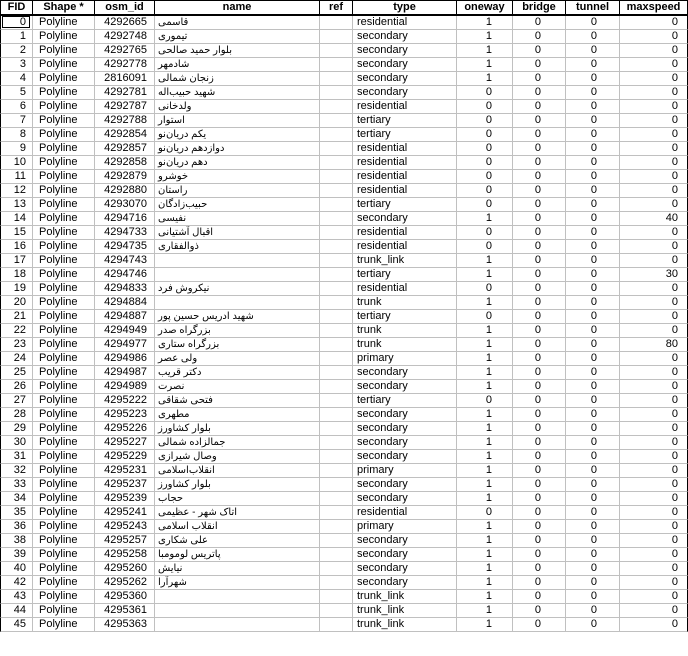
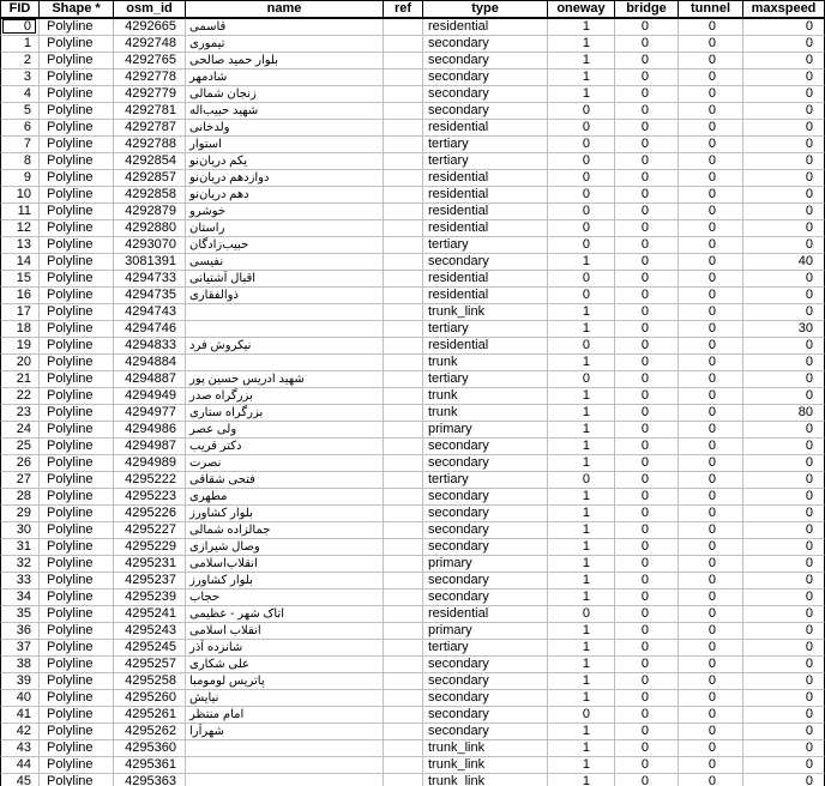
  FID	Shape *	osm_id	name	ref	type	oneway	bridge	tunnel	maxspeed
  0	Polyline	4292665	قاسمی		residential	1	0	0	0
  1	Polyline	4292748	تیموری		secondary	1	0	0	0
  2	Polyline	4292765	بلوار حمید صالحی		secondary	1	0	0	0
  3	Polyline	4292778	شادمهر		secondary	1	0	0	0
- 4	Polyline	2816091	زنجان شمالی		secondary	1	0	0	0
+ 4	Polyline	4292779	زنجان شمالی		secondary	1	0	0	0
  5	Polyline	4292781	شهید حبیب‌اله		secondary	0	0	0	0
  6	Polyline	4292787	ولدخانی		residential	0	0	0	0
  7	Polyline	4292788	استوار		tertiary	0	0	0	0
  8	Polyline	4292854	یکم دریان‌نو		tertiary	0	0	0	0
  9	Polyline	4292857	دوازدهم دریان‌نو		residential	0	0	0	0
  10	Polyline	4292858	دهم دریان‌نو		residential	0	0	0	0
  11	Polyline	4292879	خوشرو		residential	0	0	0	0
  12	Polyline	4292880	راستان		residential	0	0	0	0
  13	Polyline	4293070	حبیب‌زادگان		tertiary	0	0	0	0
- 14	Polyline	4294716	نفیسی		secondary	1	0	0	40
+ 14	Polyline	3081391	نفیسی		secondary	1	0	0	40
  15	Polyline	4294733	اقبال آشتیانی		residential	0	0	0	0
  16	Polyline	4294735	ذوالفقاری		residential	0	0	0	0
  17	Polyline	4294743			trunk_link	1	0	0	0
  18	Polyline	4294746			tertiary	1	0	0	30
  19	Polyline	4294833	نیکروش فرد		residential	0	0	0	0
  20	Polyline	4294884			trunk	1	0	0	0
  21	Polyline	4294887	شهید ادریس حسین پور		tertiary	0	0	0	0
  22	Polyline	4294949	بزرگراه صدر		trunk	1	0	0	0
  23	Polyline	4294977	بزرگراه ستاری		trunk	1	0	0	80
  24	Polyline	4294986	ولی عصر		primary	1	0	0	0
  25	Polyline	4294987	دکتر قریب		secondary	1	0	0	0
  26	Polyline	4294989	نصرت		secondary	1	0	0	0
  27	Polyline	4295222	فتحی شقاقی		tertiary	0	0	0	0
  28	Polyline	4295223	مطهری		secondary	1	0	0	0
  29	Polyline	4295226	بلوار کشاورز		secondary	1	0	0	0
  30	Polyline	4295227	جمالزاده شمالی		secondary	1	0	0	0
  31	Polyline	4295229	وصال شیرازی		secondary	1	0	0	0
  32	Polyline	4295231	انقلاب‌اسلامی		primary	1	0	0	0
  33	Polyline	4295237	بلوار کشاورز		secondary	1	0	0	0
  34	Polyline	4295239	حجاب		secondary	1	0	0	0
  35	Polyline	4295241	اتاک شهر - عظیمی		residential	0	0	0	0
  36	Polyline	4295243	انقلاب اسلامی		primary	1	0	0	0
+ 37	Polyline	4295245	شانزده آذر		tertiary	1	0	0	0
  38	Polyline	4295257	علی شکاری		secondary	1	0	0	0
  39	Polyline	4295258	پاتریس لومومبا		secondary	1	0	0	0
  40	Polyline	4295260	نیایش		secondary	1	0	0	0
+ 41	Polyline	4295261	امام منتظر		secondary	0	0	0	0
  42	Polyline	4295262	شهرآرا		secondary	1	0	0	0
  43	Polyline	4295360			trunk_link	1	0	0	0
  44	Polyline	4295361			trunk_link	1	0	0	0
  45	Polyline	4295363			trunk_link	1	0	0	0
